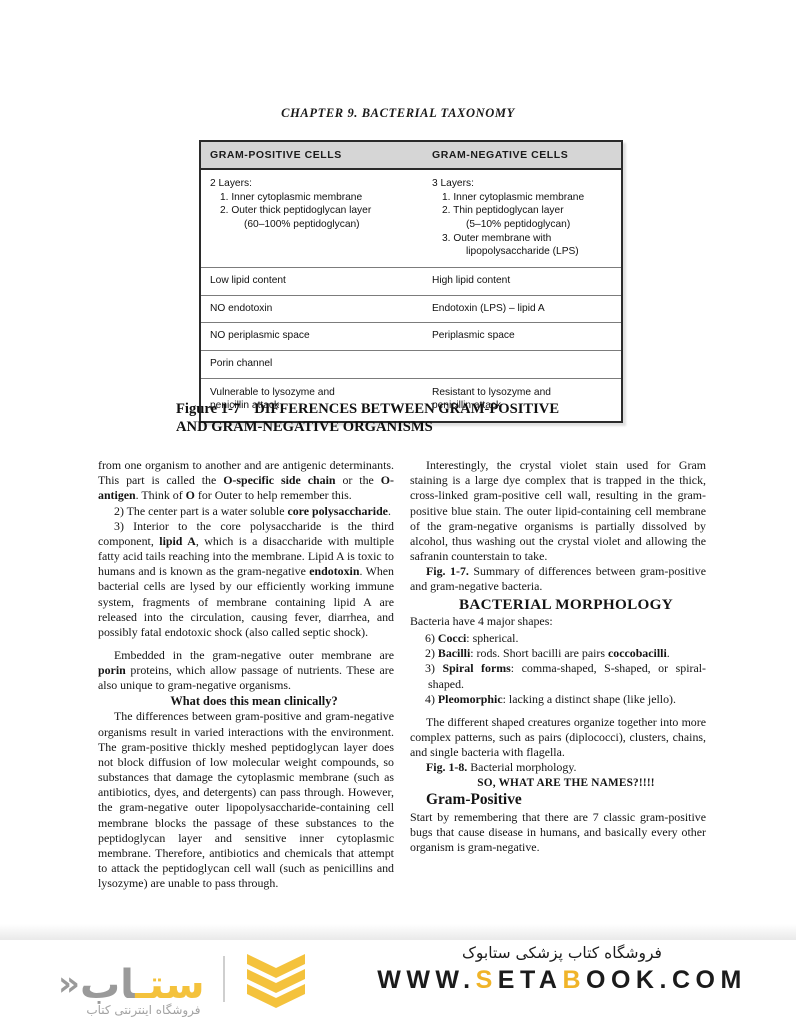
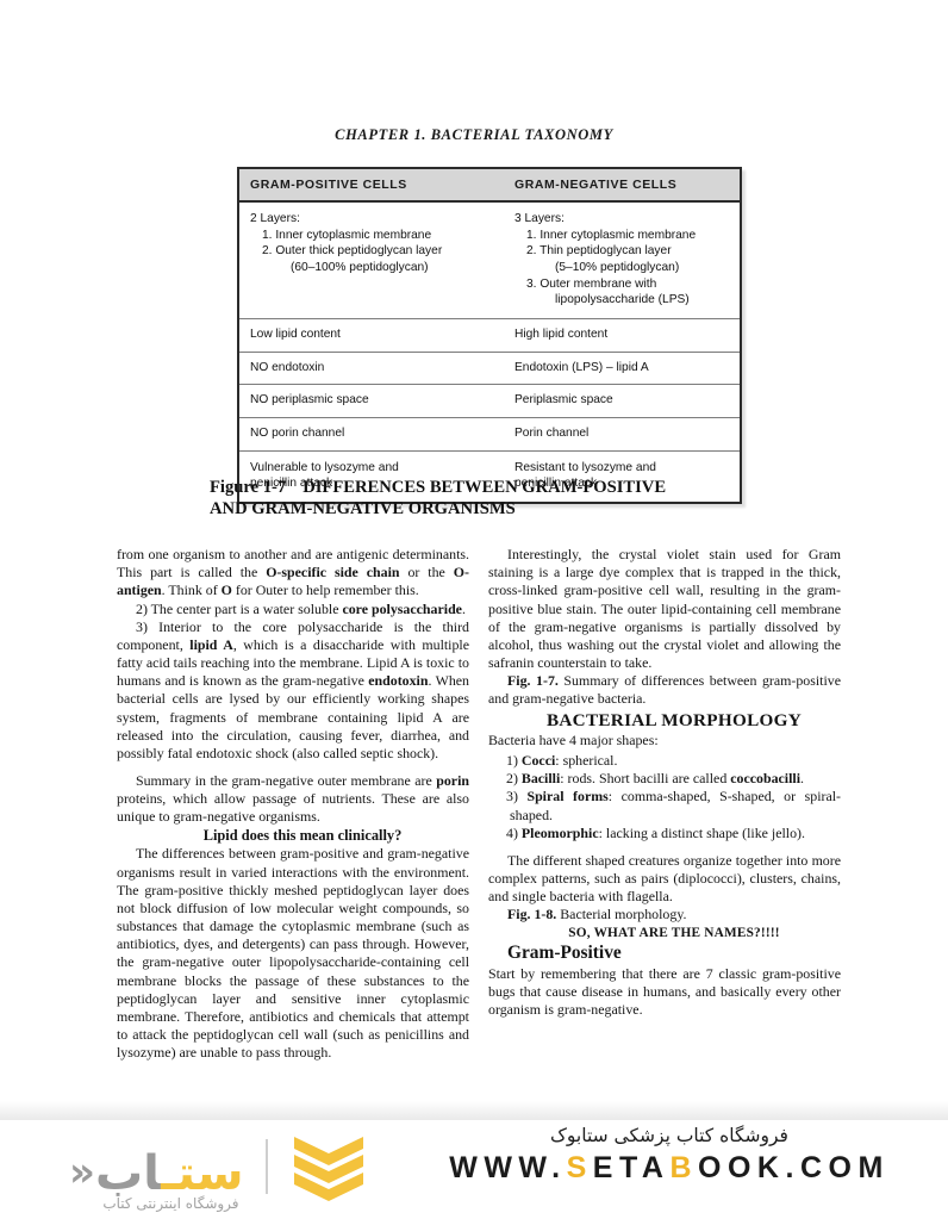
- CHAPTER 9. BACTERIAL TAXONOMY
+ CHAPTER 1. BACTERIAL TAXONOMY
  GRAM-POSITIVE CELLS
  GRAM-NEGATIVE CELLS
  2 Layers:
  1. Inner cytoplasmic membrane
  2. Outer thick peptidoglycan layer
  (60–100% peptidoglycan)
  3 Layers:
  1. Inner cytoplasmic membrane
  2. Thin peptidoglycan layer
  (5–10% peptidoglycan)
  3. Outer membrane with
  lipopolysaccharide (LPS)
  Low lipid content
  High lipid content
  NO endotoxin
  Endotoxin (LPS) – lipid A
  NO periplasmic space
  Periplasmic space
+ NO porin channel
  Porin channel
  Vulnerable to lysozyme and
  penicillin attack
  Resistant to lysozyme and
  penicillin attack
  Figure 1-7 DIFFERENCES BETWEEN GRAM-POSITIVE
  AND GRAM-NEGATIVE ORGANISMS
  from one organism to another and are antigenic determinants. This part is called the O-specific side chain or the O-antigen. Think of O for Outer to help remember this.
  2) The center part is a water soluble core polysaccharide.
- 3) Interior to the core polysaccharide is the third component, lipid A, which is a disaccharide with multiple fatty acid tails reaching into the membrane. Lipid A is toxic to humans and is known as the gram-negative endotoxin. When bacterial cells are lysed by our efficiently working immune system, fragments of membrane containing lipid A are released into the circulation, causing fever, diarrhea, and possibly fatal endotoxic shock (also called septic shock).
+ 3) Interior to the core polysaccharide is the third component, lipid A, which is a disaccharide with multiple fatty acid tails reaching into the membrane. Lipid A is toxic to humans and is known as the gram-negative endotoxin. When bacterial cells are lysed by our efficiently working shapes system, fragments of membrane containing lipid A are released into the circulation, causing fever, diarrhea, and possibly fatal endotoxic shock (also called septic shock).
- Embedded in the gram-negative outer membrane are porin proteins, which allow passage of nutrients. These are also unique to gram-negative organisms.
+ Summary in the gram-negative outer membrane are porin proteins, which allow passage of nutrients. These are also unique to gram-negative organisms.
- What does this mean clinically?
+ Lipid does this mean clinically?
  The differences between gram-positive and gram-negative organisms result in varied interactions with the environment. The gram-positive thickly meshed peptidoglycan layer does not block diffusion of low molecular weight compounds, so substances that damage the cytoplasmic membrane (such as antibiotics, dyes, and detergents) can pass through. However, the gram-negative outer lipopolysaccharide-containing cell membrane blocks the passage of these substances to the peptidoglycan layer and sensitive inner cytoplasmic membrane. Therefore, antibiotics and chemicals that attempt to attack the peptidoglycan cell wall (such as penicillins and lysozyme) are unable to pass through.
  Interestingly, the crystal violet stain used for Gram staining is a large dye complex that is trapped in the thick, cross-linked gram-positive cell wall, resulting in the gram-positive blue stain. The outer lipid-containing cell membrane of the gram-negative organisms is partially dissolved by alcohol, thus washing out the crystal violet and allowing the safranin counterstain to take.
  Fig. 1-7. Summary of differences between gram-positive and gram-negative bacteria.
  BACTERIAL MORPHOLOGY
  Bacteria have 4 major shapes:
- 6) Cocci: spherical.
+ 1) Cocci: spherical.
- 2) Bacilli: rods. Short bacilli are pairs coccobacilli.
+ 2) Bacilli: rods. Short bacilli are called coccobacilli.
  3) Spiral forms: comma-shaped, S-shaped, or spiral-shaped.
  4) Pleomorphic: lacking a distinct shape (like jello).
  The different shaped creatures organize together into more complex patterns, such as pairs (diplococci), clusters, chains, and single bacteria with flagella.
  Fig. 1-8. Bacterial morphology.
  SO, WHAT ARE THE NAMES?!!!!
  Gram-Positive
  Start by remembering that there are 7 classic gram-positive bugs that cause disease in humans, and basically every other organism is gram-negative.
  ستـاب
  «
  فروشگاه اینترنتی کتاب
  فروشگاه کتاب پزشکی ستابوک
  WWW.SETABOOK.COM
